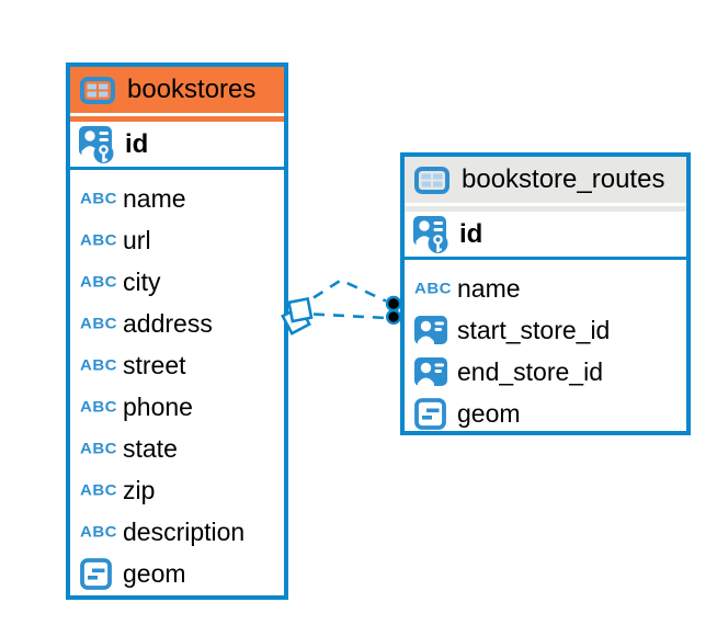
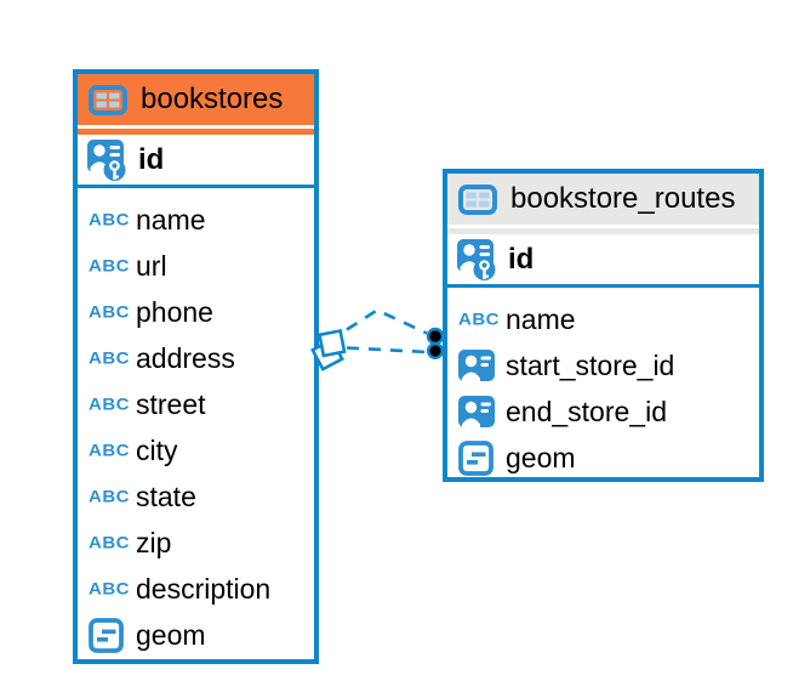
  bookstores
  id
  ABC
  name
  ABC
  url
  ABC
- city
+ phone
  ABC
  address
  ABC
  street
  ABC
- phone
+ city
  ABC
  state
  ABC
  zip
  ABC
  description
  geom
  bookstore_routes
  id
  ABC
  name
  start_store_id
  end_store_id
  geom
